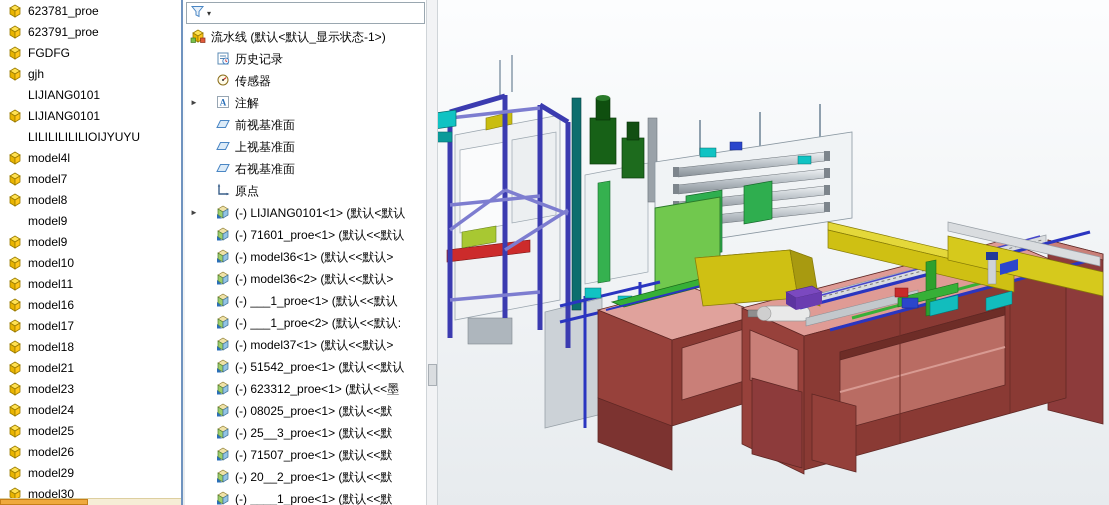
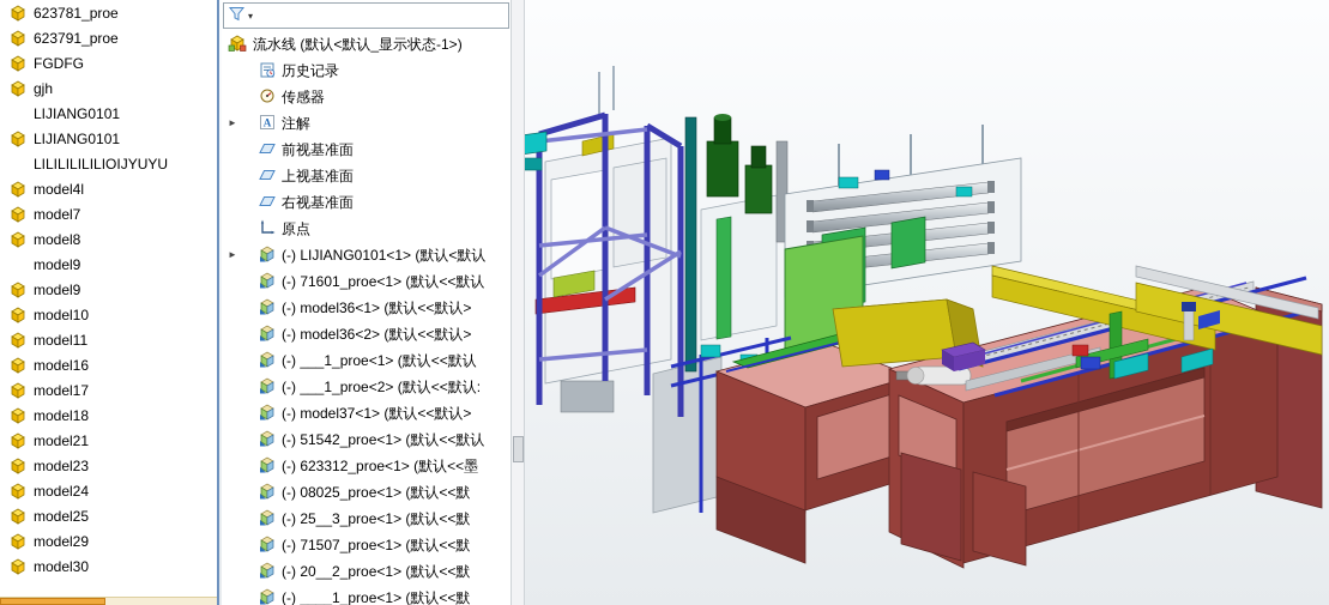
  623781_proe
  623791_proe
  FGDFG
  gjh
  LIJIANG0101
  LIJIANG0101
  LILILILILILIOIJYUYU
  model4l
  model7
  model8
  model9
  model9
  model10
  model11
  model16
  model17
  model18
  model21
  model23
  model24
  model25
- model26
  model29
  model30
  ▾
  流水线 (默认<默认_显示状态-1>)
  历史记录
  传感器
  ►
  A
  注解
  前视基准面
  上视基准面
  右视基准面
  原点
  ►
  (-) LIJIANG0101<1> (默认<默认
  (-) 71601_proe<1> (默认<<默认
  (-) model36<1> (默认<<默认>
  (-) model36<2> (默认<<默认>
  (-) ___1_proe<1> (默认<<默认
  (-) ___1_proe<2> (默认<<默认:
  (-) model37<1> (默认<<默认>
  (-) 51542_proe<1> (默认<<默认
  (-) 623312_proe<1> (默认<<墨
  (-) 08025_proe<1> (默认<<默
  (-) 25__3_proe<1> (默认<<默
  (-) 71507_proe<1> (默认<<默
  (-) 20__2_proe<1> (默认<<默
  (-) ____1_proe<1> (默认<<默
